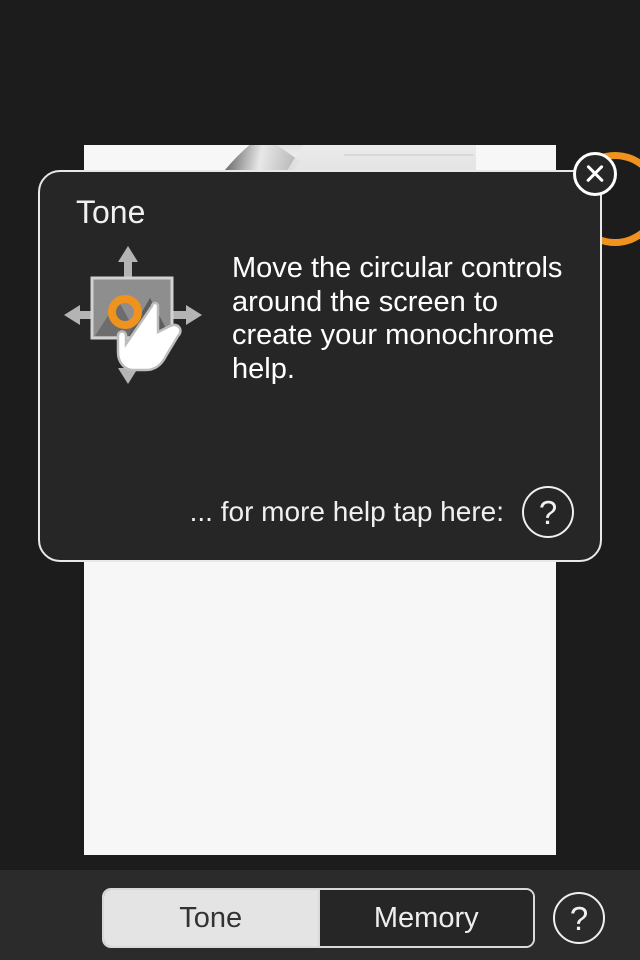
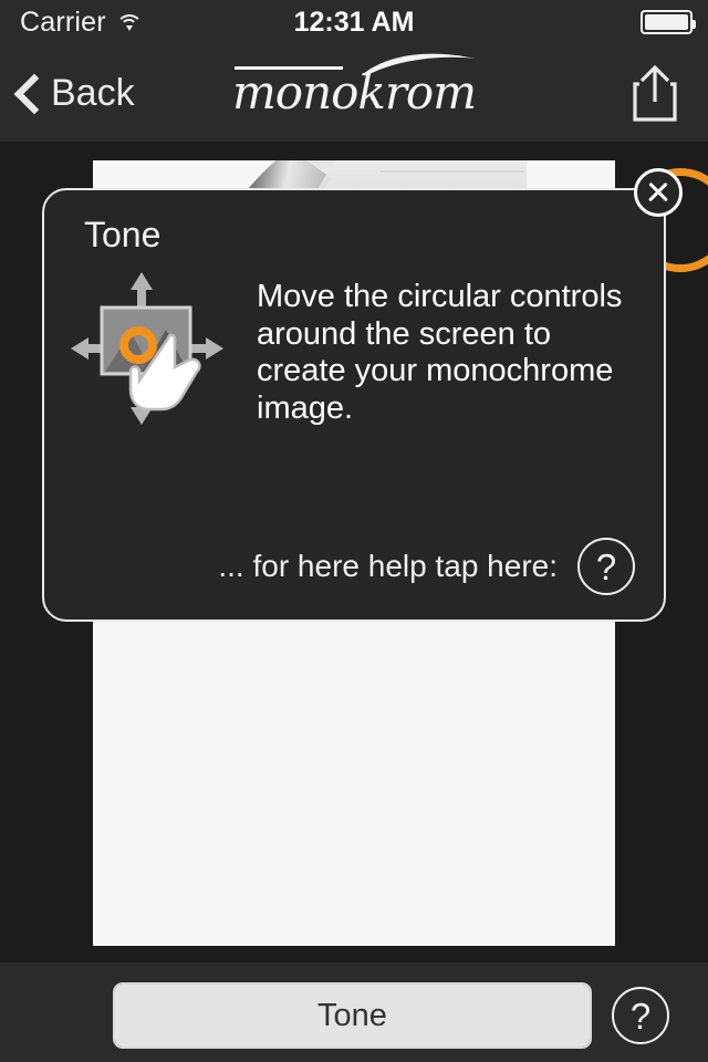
+ Carrier
+ 12:31 AM
+ Back
+ monokrom
  Tone
- Move the circular controls around the screen to create your monochrome help.
+ Move the circular controls around the screen to create your monochrome image.
- ... for more help tap here:
+ ... for here help tap here:
  ?
  Tone
- Memory
  ?
